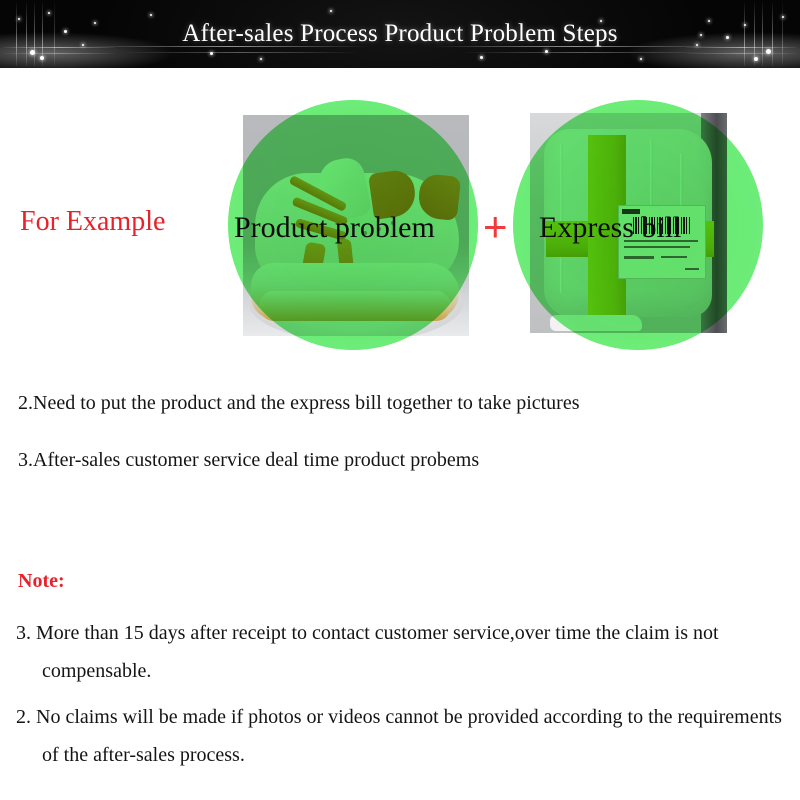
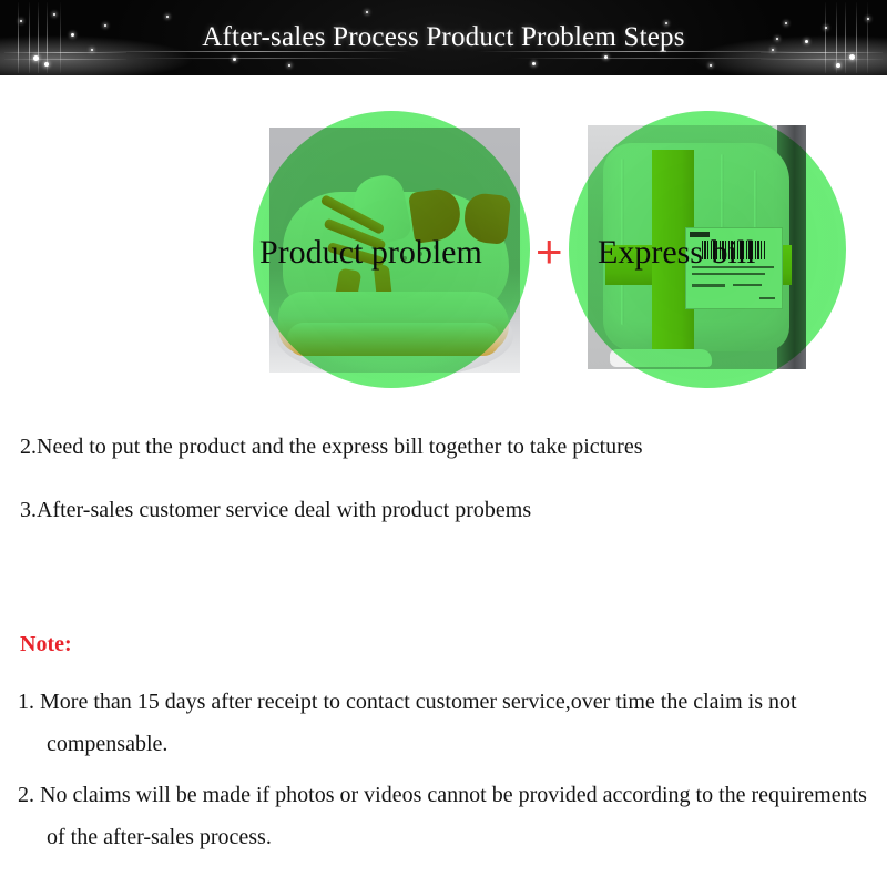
  After-sales Process Product Problem Steps
- For Example
  +
  Product problem
  Express bill
  2.Need to put the product and the express bill together to take pictures
- 3.After-sales customer service deal time product probems
+ 3.After-sales customer service deal with product probems
  Note:
- 3. More than 15 days after receipt to contact customer service,over time the claim is not compensable.
+ 1. More than 15 days after receipt to contact customer service,over time the claim is not compensable.
  2. No claims will be made if photos or videos cannot be provided according to the requirements of the after-sales process.
